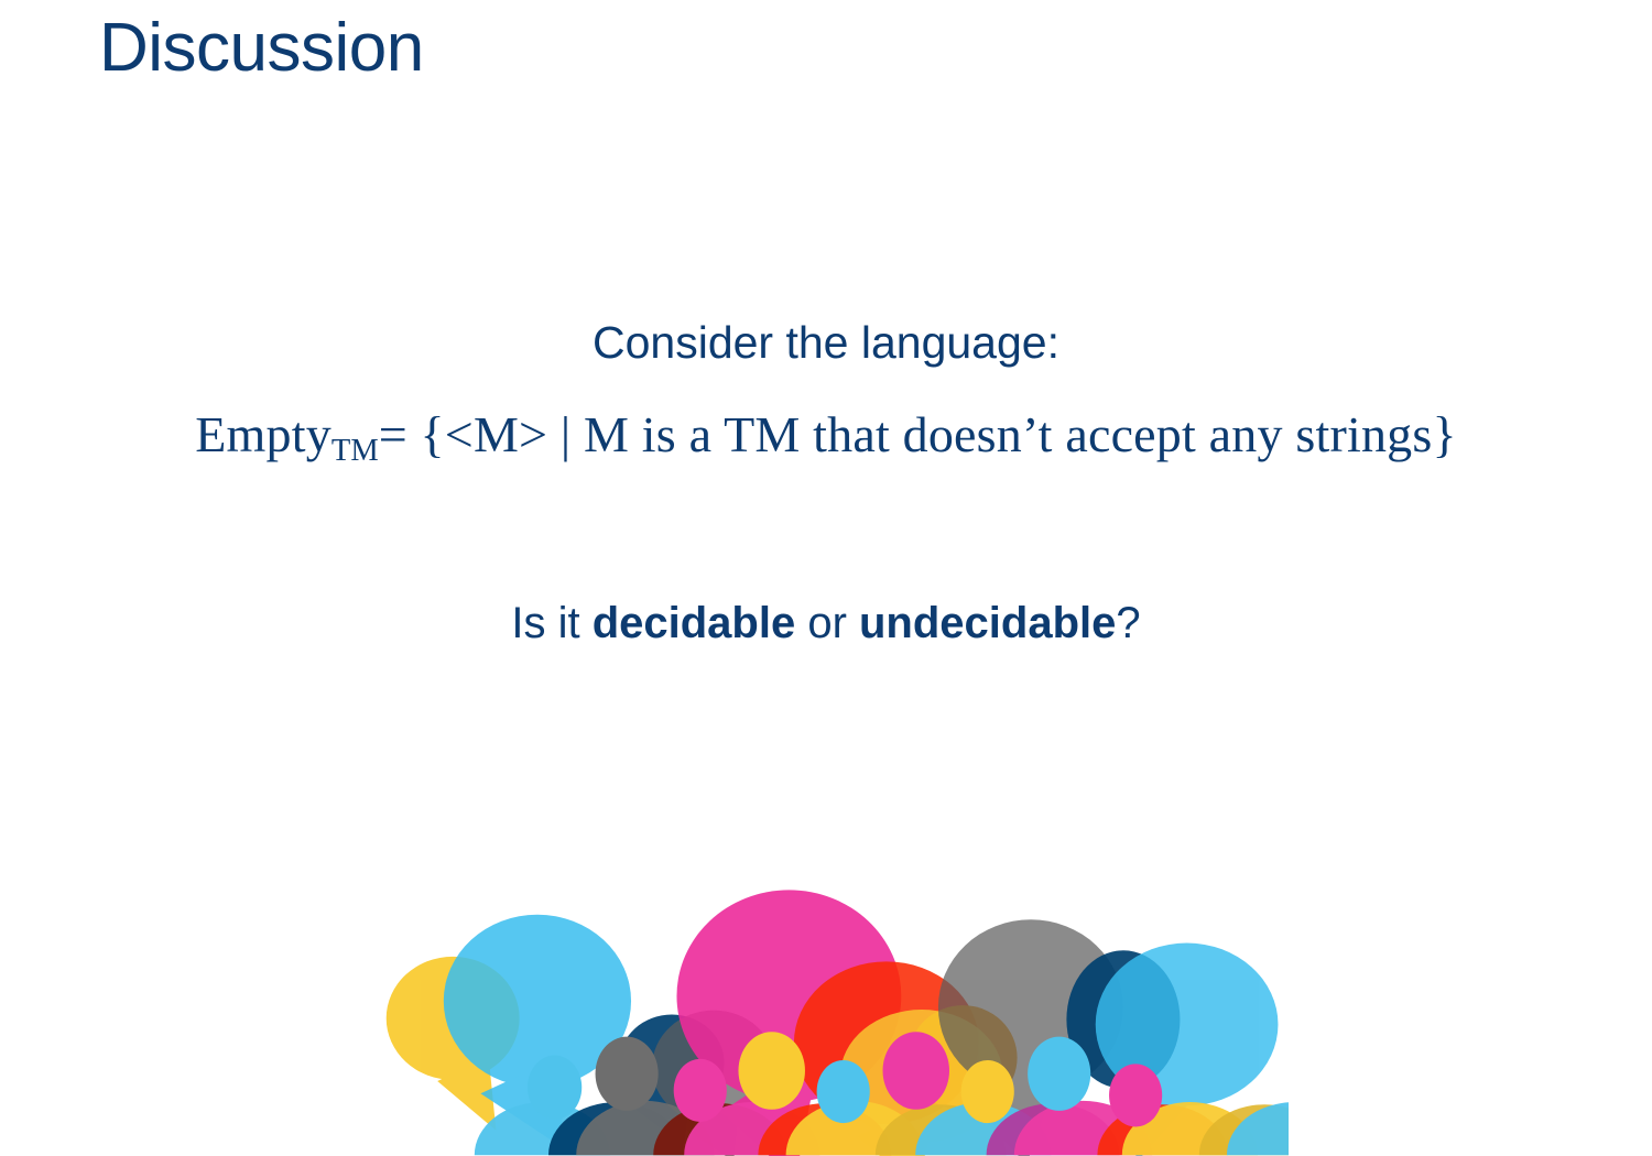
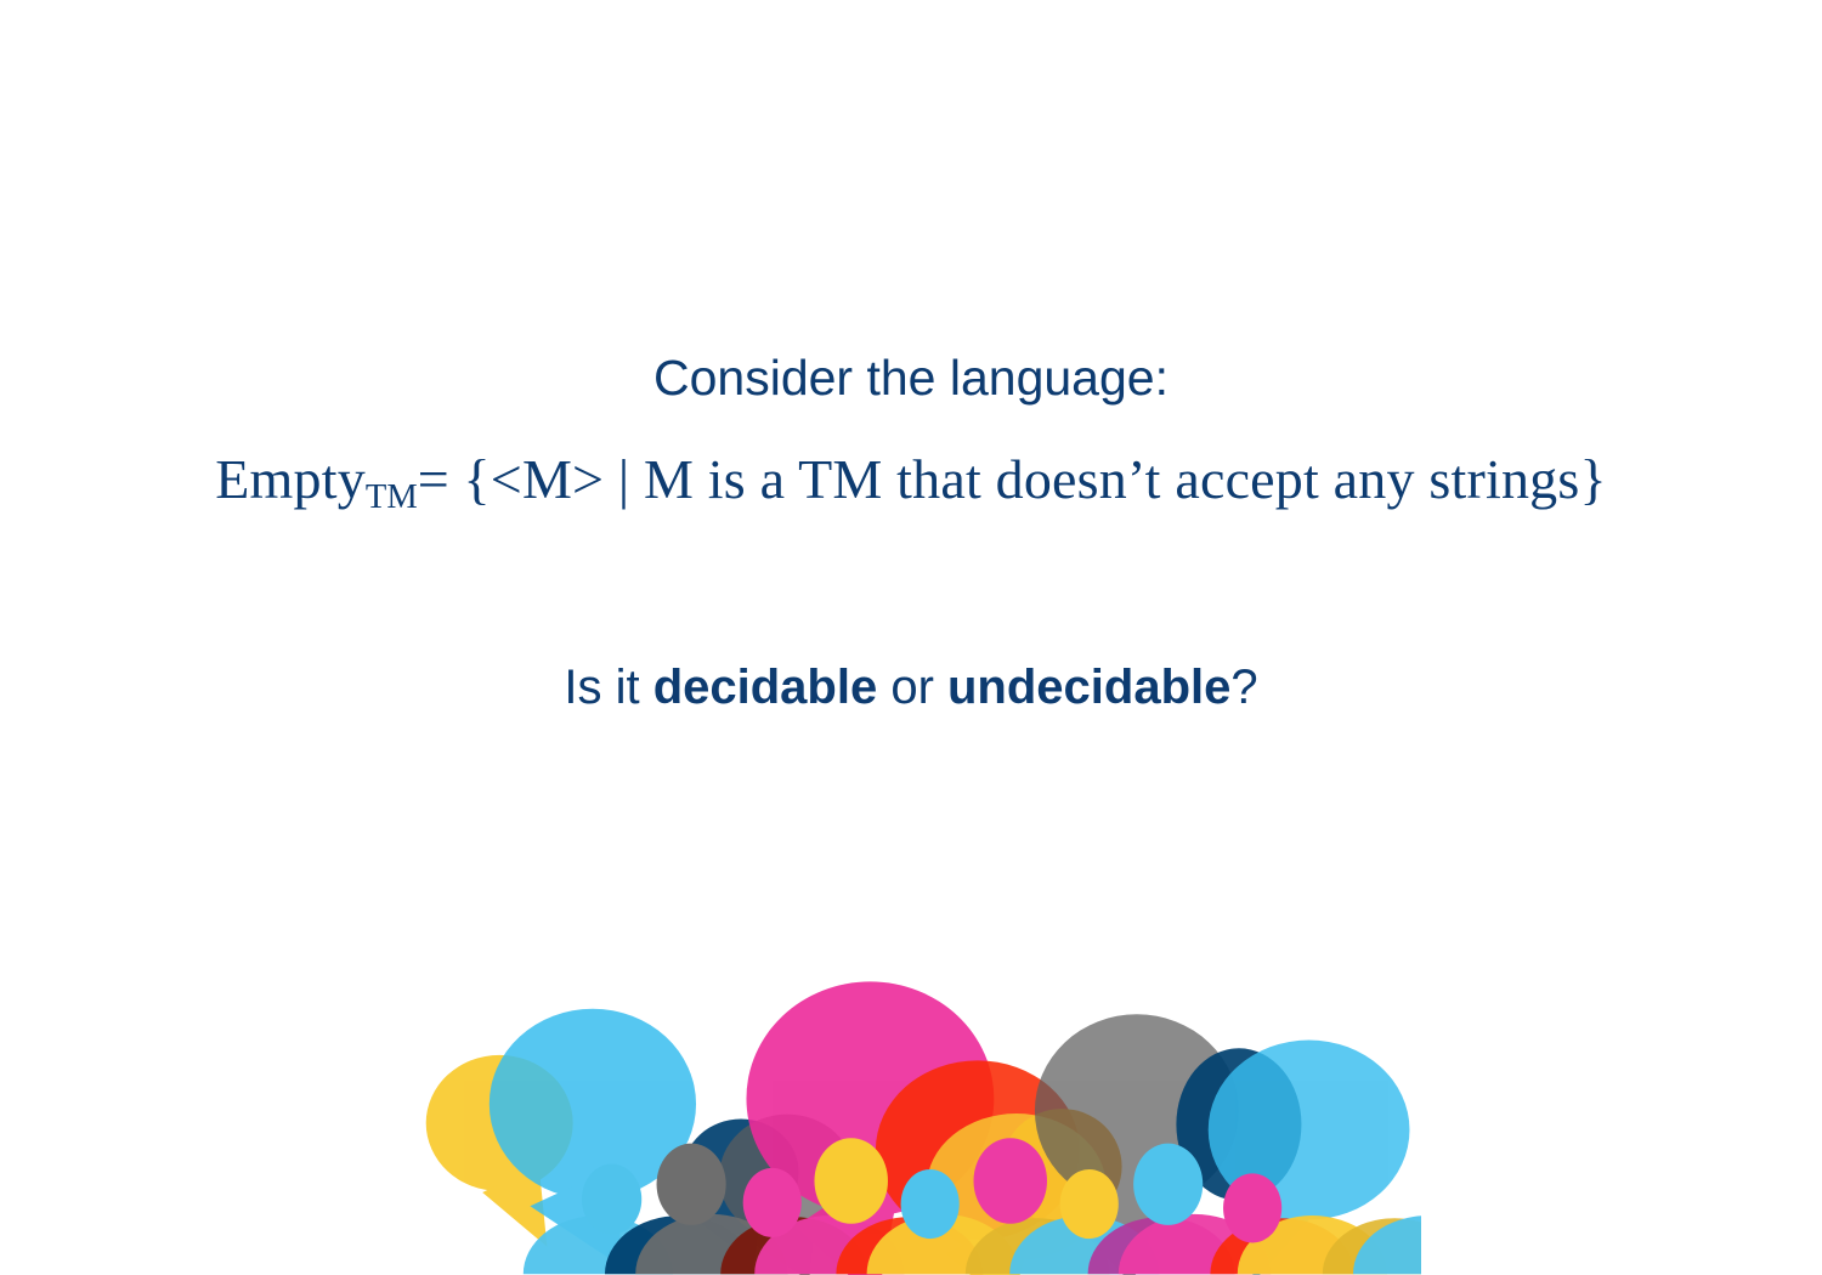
- Discussion
  Consider the language:
  EmptyTM= {<M> | M is a TM that doesn’t accept any strings}
  Is it decidable or undecidable?
